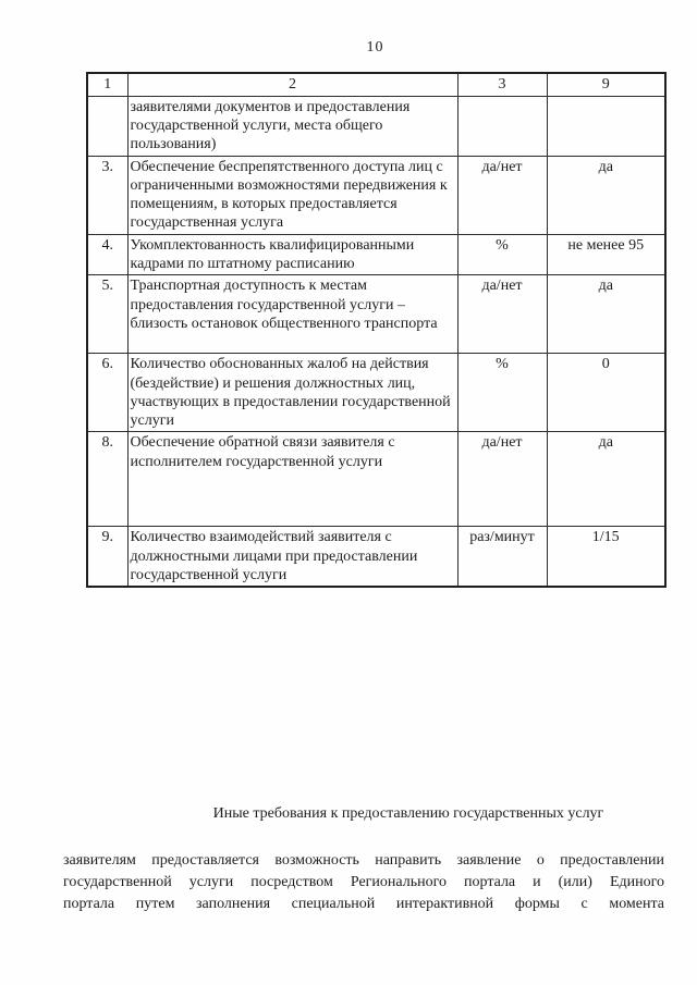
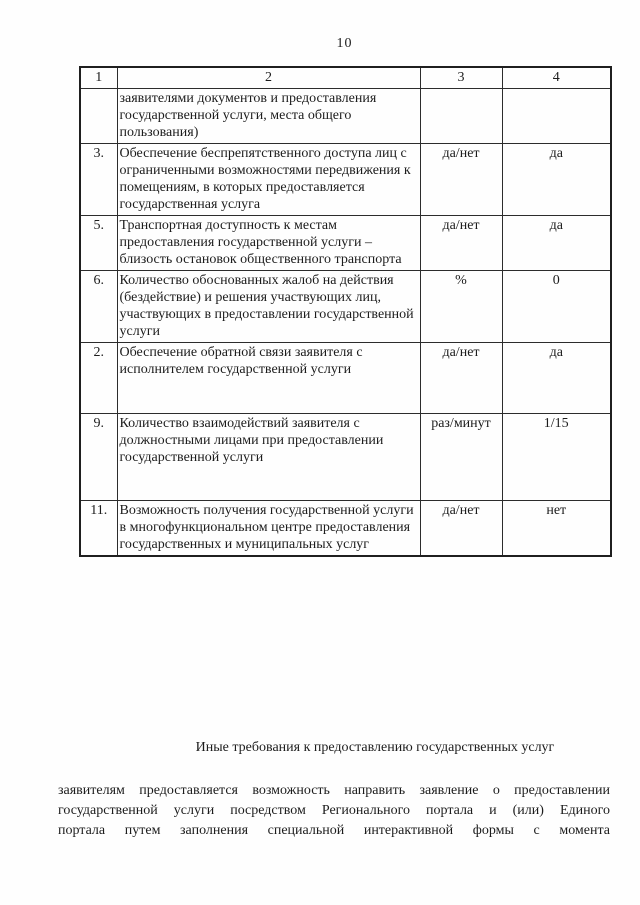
  10
- 1	2	3	9
+ 1	2	3	4
  	заявителями документов и предоставления государственной услуги, места общего пользования)
  3.	Обеспечение беспрепятственного доступа лиц с ограниченными возможностями передвижения к помещениям, в которых предоставляется государственная услуга	да/нет	да
- 4.	Укомплектованность квалифицированными кадрами по штатному расписанию	%	не менее 95
  5.	Транспортная доступность к местам предоставления государственной услуги – близость остановок общественного транспорта	да/нет	да
- 6.	Количество обоснованных жалоб на действия (бездействие) и решения должностных лиц, участвующих в предоставлении государственной услуги	%	0
+ 6.	Количество обоснованных жалоб на действия (бездействие) и решения участвующих лиц, участвующих в предоставлении государственной услуги	%	0
- 8.	Обеспечение обратной связи заявителя с исполнителем государственной услуги	да/нет	да
+ 2.	Обеспечение обратной связи заявителя с исполнителем государственной услуги	да/нет	да
  9.	Количество взаимодействий заявителя с должностными лицами при предоставлении государственной услуги	раз/минут	1/15
+ 11.	Возможность получения государственной услуги в многофункциональном центре предоставления государственных и муниципальных услуг	да/нет	нет
  Иные требования к предоставлению государственных услуг
  заявителям предоставляется возможность направить заявление о предоставлении
  государственной услуги посредством Регионального портала и (или) Единого
  портала путем заполнения специальной интерактивной формы с момента
